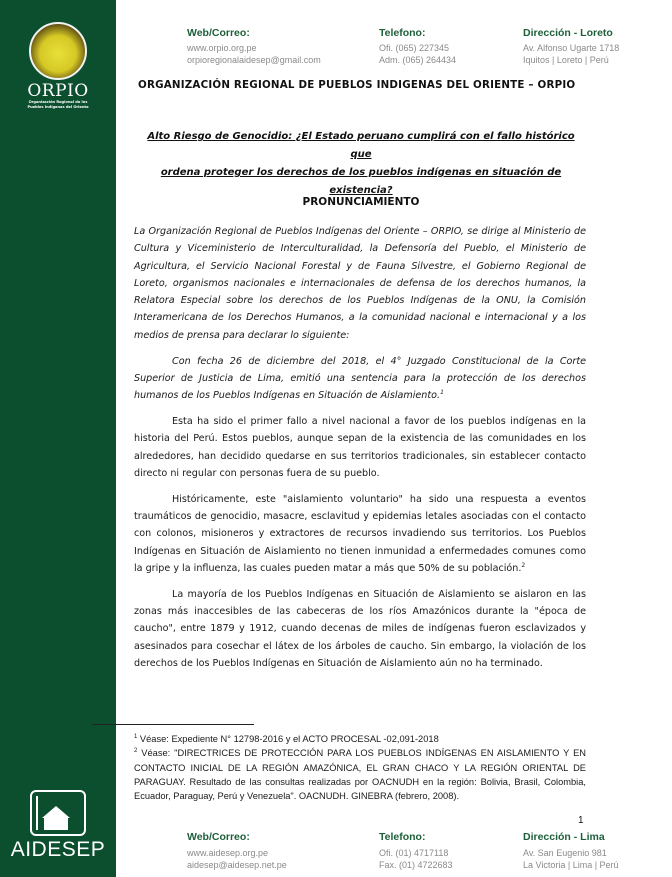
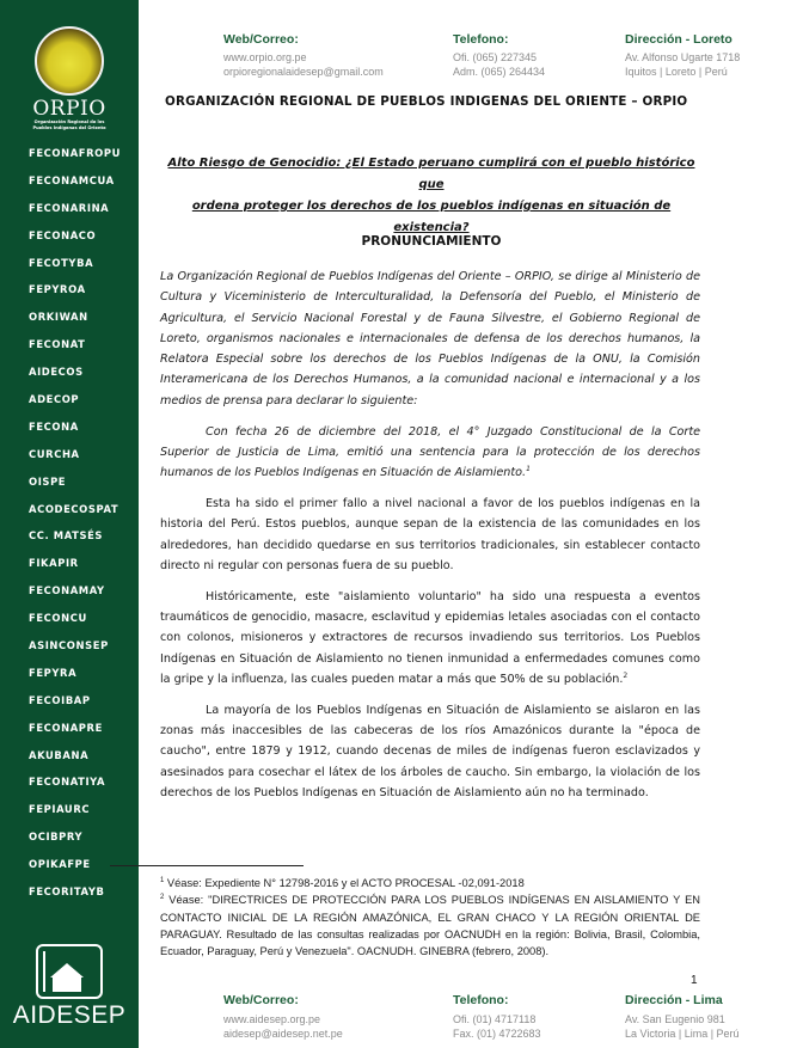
  ORPIO
+ FECONAFROPU
+ FECONAMCUA
+ FECONARINA
+ FECONACO
+ FECOTYBA
+ FEPYROA
+ ORKIWAN
+ FECONAT
+ AIDECOS
+ ADECOP
+ FECONA
+ CURCHA
+ OISPE
+ ACODECOSPAT
+ CC. MATSÉS
+ FIKAPIR
+ FECONAMAY
+ FECONCU
+ ASINCONSEP
+ FEPYRA
+ FECOIBAP
+ FECONAPRE
+ AKUBANA
+ FECONATIYA
+ FEPIAURC
+ OCIBPRY
+ OPIKAFPE
+ FECORITAYB
  AIDESEP
  Web/Correo:
  www.orpio.org.pe
  orpioregionalaidesep@gmail.com
  Telefono:
  Ofi. (065) 227345
  Adm. (065) 264434
  Dirección - Loreto
  Av. Alfonso Ugarte 1718
  Iquitos | Loreto | Perú
  ORGANIZACIÓN REGIONAL DE PUEBLOS INDIGENAS DEL ORIENTE – ORPIO
- Alto Riesgo de Genocidio: ¿El Estado peruano cumplirá con el fallo histórico que
+ Alto Riesgo de Genocidio: ¿El Estado peruano cumplirá con el pueblo histórico que
  ordena proteger los derechos de los pueblos indígenas en situación de existencia?
  PRONUNCIAMIENTO
  La Organización Regional de Pueblos Indígenas del Oriente – ORPIO, se dirige al Ministerio de Cultura y Viceministerio de Interculturalidad, la Defensoría del Pueblo, el Ministerio de Agricultura, el Servicio Nacional Forestal y de Fauna Silvestre, el Gobierno Regional de Loreto, organismos nacionales e internacionales de defensa de los derechos humanos, la Relatora Especial sobre los derechos de los Pueblos Indígenas de la ONU, la Comisión Interamericana de los Derechos Humanos, a la comunidad nacional e internacional y a los medios de prensa para declarar lo siguiente:
  Con fecha 26 de diciembre del 2018, el 4° Juzgado Constitucional de la Corte Superior de Justicia de Lima, emitió una sentencia para la protección de los derechos humanos de los Pueblos Indígenas en Situación de Aislamiento.
  Esta ha sido el primer fallo a nivel nacional a favor de los pueblos indígenas en la historia del Perú. Estos pueblos, aunque sepan de la existencia de las comunidades en los alrededores, han decidido quedarse en sus territorios tradicionales, sin establecer contacto directo ni regular con personas fuera de su pueblo.
  Históricamente, este "aislamiento voluntario" ha sido una respuesta a eventos traumáticos de genocidio, masacre, esclavitud y epidemias letales asociadas con el contacto con colonos, misioneros y extractores de recursos invadiendo sus territorios. Los Pueblos Indígenas en Situación de Aislamiento no tienen inmunidad a enfermedades comunes como la gripe y la influenza, las cuales pueden matar a más que 50% de su población.
  La mayoría de los Pueblos Indígenas en Situación de Aislamiento se aislaron en las zonas más inaccesibles de las cabeceras de los ríos Amazónicos durante la "época de caucho", entre 1879 y 1912, cuando decenas de miles de indígenas fueron esclavizados y asesinados para cosechar el látex de los árboles de caucho. Sin embargo, la violación de los derechos de los Pueblos Indígenas en Situación de Aislamiento aún no ha terminado.
  Véase: Expediente N° 12798-2016 y el ACTO PROCESAL -02,091-2018
  Véase: "DIRECTRICES DE PROTECCIÓN PARA LOS PUEBLOS INDÍGENAS EN AISLAMIENTO Y EN CONTACTO INICIAL DE LA REGIÓN AMAZÓNICA, EL GRAN CHACO Y LA REGIÓN ORIENTAL DE PARAGUAY. Resultado de las consultas realizadas por OACNUDH en la región: Bolivia, Brasil, Colombia, Ecuador, Paraguay, Perú y Venezuela". OACNUDH. GINEBRA (febrero, 2008).
  1
  Web/Correo:
  www.aidesep.org.pe
  aidesep@aidesep.net.pe
  Telefono:
  Ofi. (01) 4717118
  Fax. (01) 4722683
  Dirección - Lima
  Av. San Eugenio 981
  La Victoria | Lima | Perú
